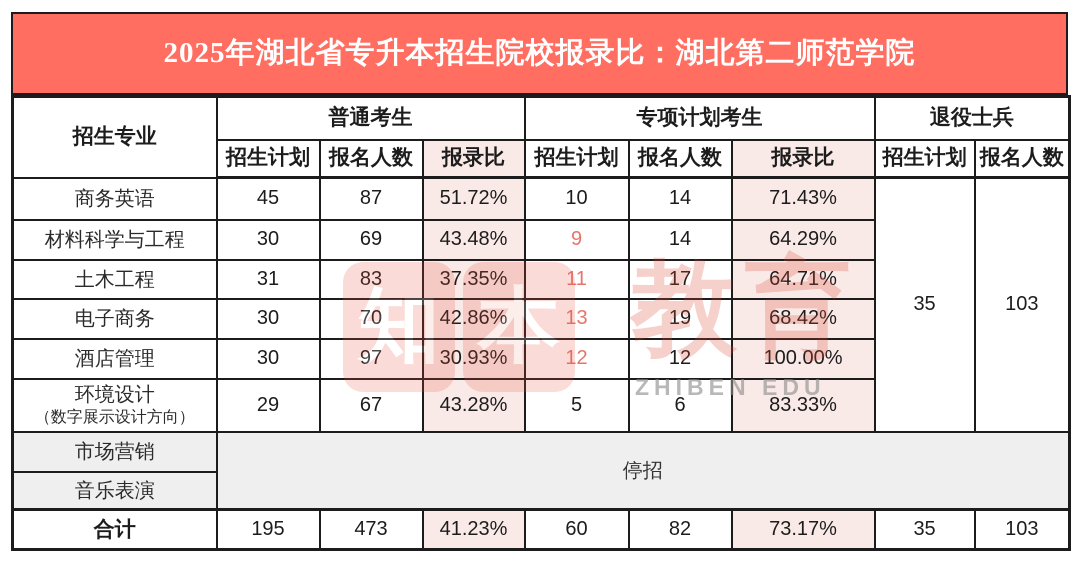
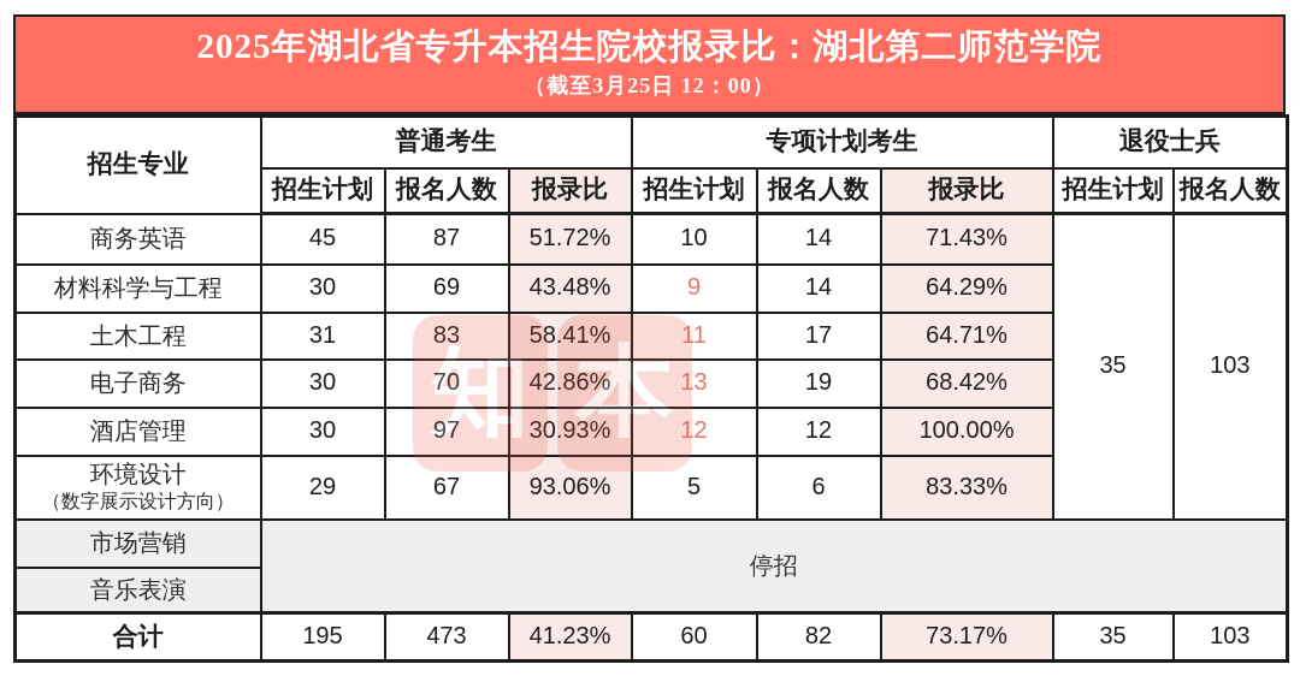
  2025年湖北省专升本招生院校报录比：湖北第二师范学院
+ （截至3月25日 12：00）
  招生专业	普通考生	专项计划考生	退役士兵
  招生计划	报名人数	报录比	招生计划	报名人数	报录比	招生计划	报名人数
  商务英语	45	87	51.72%	10	14	71.43%	35	103
  材料科学与工程	30	69	43.48%	9	14	64.29%
- 土木工程	31	83	37.35%	11	17	64.71%
+ 土木工程	31	83	58.41%	11	17	64.71%
  电子商务	30	70	42.86%	13	19	68.42%
  酒店管理	30	97	30.93%	12	12	100.00%
- 环境设计 （数字展示设计方向）	29	67	43.28%	5	6	83.33%
+ 环境设计 （数字展示设计方向）	29	67	93.06%	5	6	83.33%
  市场营销	停招
  音乐表演
  合计	195	473	41.23%	60	82	73.17%	35	103
  知
  本
- 教育
- ZHIBEN EDU
